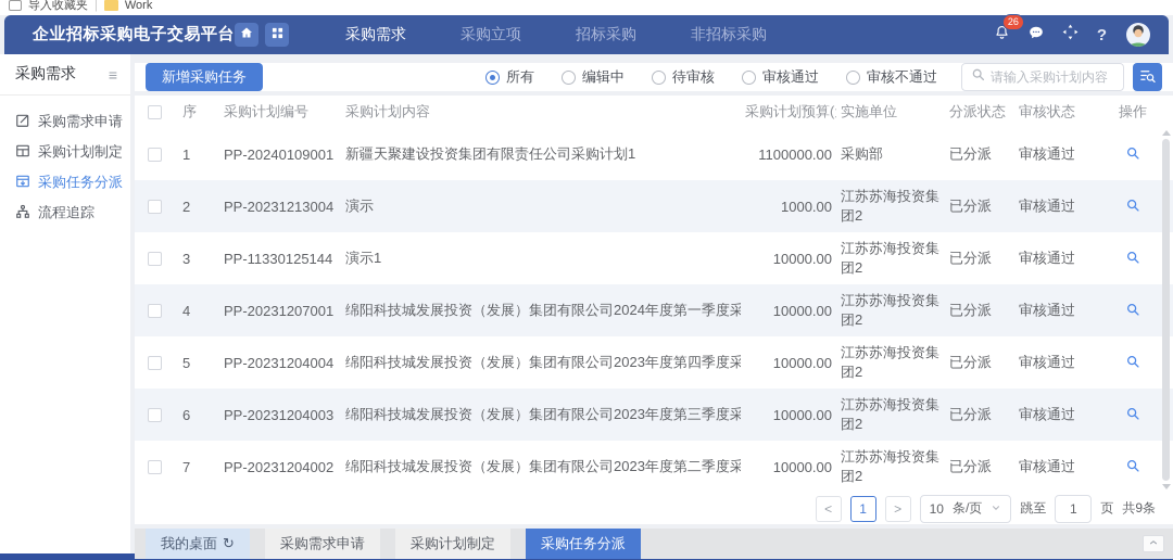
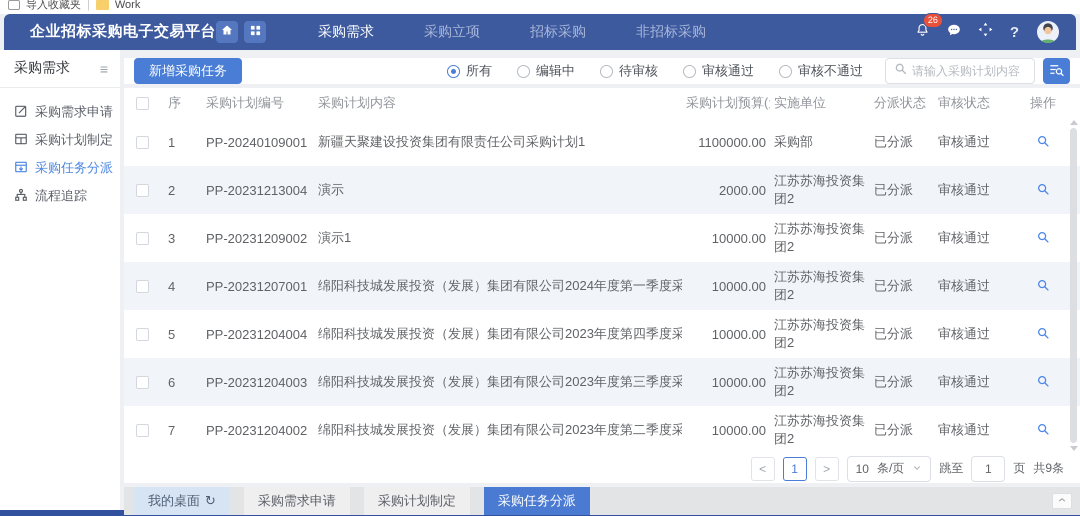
  导入收藏夹
  |
  Work
  企业招标采购电子交易平台
  采购需求
  采购立项
  招标采购
  非招标采购
  26
  ?
  采购需求
  ≡
  采购需求申请
  采购计划制定
  采购任务分派
  流程追踪
  新增采购任务
  所有
  编辑中
  待审核
  审核通过
  审核不通过
  请输入采购计划内容
  序
  采购计划编号
  采购计划内容
  采购计划预算(
  实施单位
  分派状态
  审核状态
  操作
  1
  PP-20240109001
  新疆天聚建设投资集团有限责任公司采购计划1
  1100000.00
  采购部
  已分派
  审核通过
  2
  PP-20231213004
  演示
- 1000.00
+ 2000.00
  江苏苏海投资集团2
  已分派
  审核通过
  3
- PP-11330125144
+ PP-20231209002
  演示1
  10000.00
  江苏苏海投资集团2
  已分派
  审核通过
  4
  PP-20231207001
  绵阳科技城发展投资（发展）集团有限公司2024年度第一季度采
  10000.00
  江苏苏海投资集团2
  已分派
  审核通过
  5
  PP-20231204004
  绵阳科技城发展投资（发展）集团有限公司2023年度第四季度采
  10000.00
  江苏苏海投资集团2
  已分派
  审核通过
  6
  PP-20231204003
  绵阳科技城发展投资（发展）集团有限公司2023年度第三季度采
  10000.00
  江苏苏海投资集团2
  已分派
  审核通过
  7
  PP-20231204002
  绵阳科技城发展投资（发展）集团有限公司2023年度第二季度采
  10000.00
  江苏苏海投资集团2
  已分派
  审核通过
  <
  1
  >
  10
  条/页
  跳至
  1
  页
  共9条
  我的桌面
  ↻
  采购需求申请
  采购计划制定
  采购任务分派
